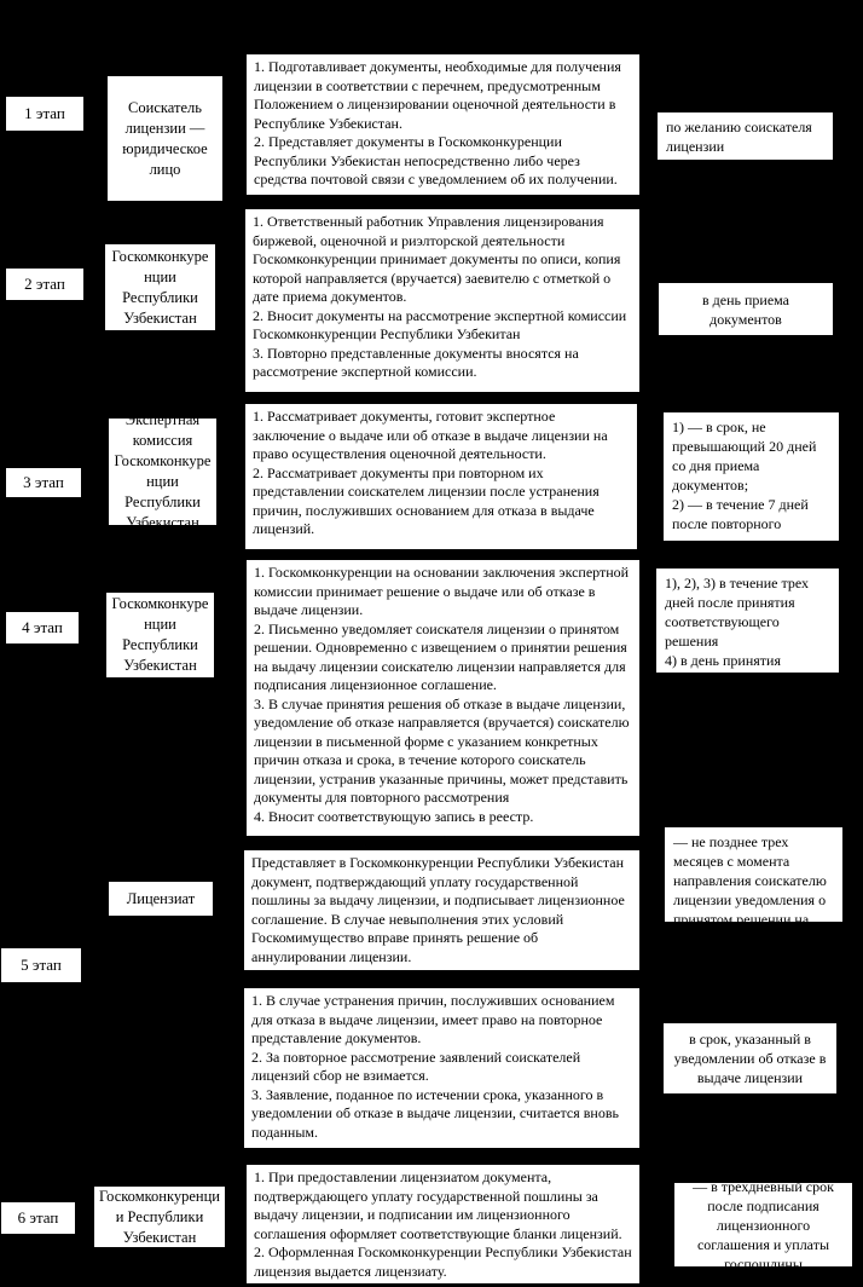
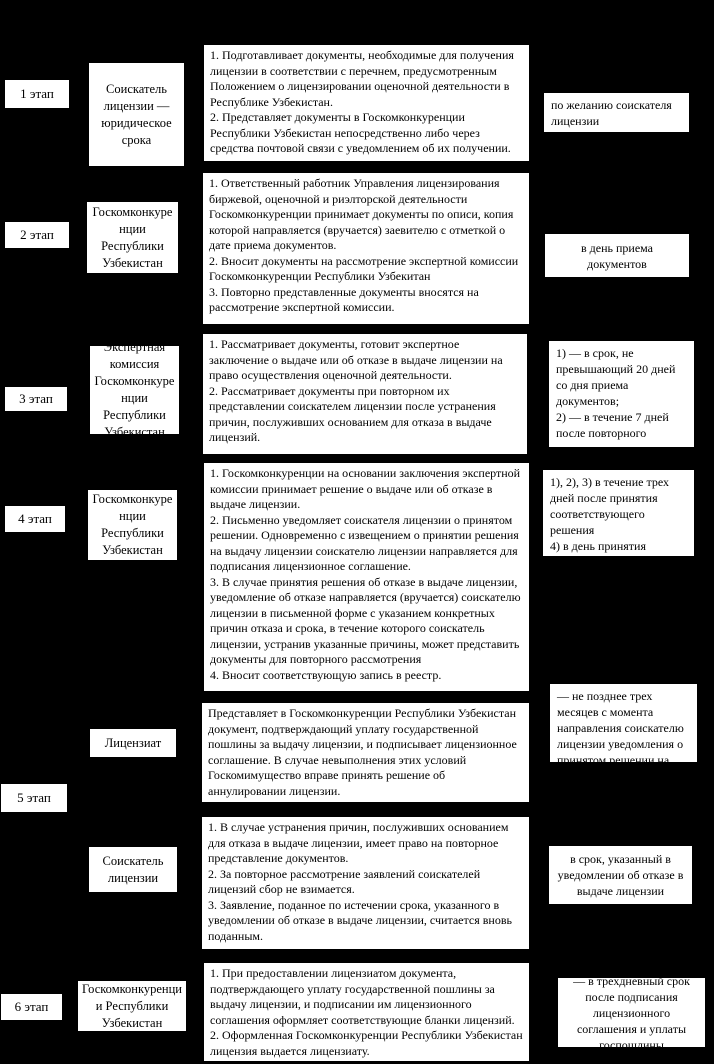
  1 этап
  2 этап
  3 этап
  4 этап
  5 этап
  6 этап
- Соискатель лицензии — юридическое лицо
+ Соискатель лицензии — юридическое срока
  Госкомконкуренции Республики Узбекистан
  Экспертная комиссия Госкомконкуренции Республики Узбекистан
  Госкомконкуренции Республики Узбекистан
  Лицензиат
+ Соискатель лицензии
  Госкомконкуренции Республики Узбекистан
  1. Подготавливает документы, необходимые для получения лицензии в соответствии с перечнем, предусмотренным Положением о лицензировании оценочной деятельности в Республике Узбекистан.
  2. Представляет документы в Госкомконкуренции Республики Узбекистан непосредственно либо через средства почтовой связи с уведомлением об их получении.
  1. Ответственный работник Управления лицензирования биржевой, оценочной и риэлторской деятельности Госкомконкуренции принимает документы по описи, копия которой направляется (вручается) заевителю с отметкой о дате приема документов.
  2. Вносит документы на рассмотрение экспертной комиссии Госкомконкуренции Республики Узбекитан
  3. Повторно представленные документы вносятся на рассмотрение экспертной комиссии.
  1. Рассматривает документы, готовит экспертное заключение о выдаче или об отказе в выдаче лицензии на право осуществления оценочной деятельности.
  2. Рассматривает документы при повторном их представлении соискателем лицензии после устранения причин, послуживших основанием для отказа в выдаче лицензий.
  1. Госкомконкуренции на основании заключения экспертной комиссии принимает решение о выдаче или об отказе в выдаче лицензии.
  2. Письменно уведомляет соискателя лицензии о принятом решении. Одновременно с извещением о принятии решения на выдачу лицензии соискателю лицензии направляется для подписания лицензионное соглашение.
  3. В случае принятия решения об отказе в выдаче лицензии, уведомление об отказе направляется (вручается) соискателю лицензии в письменной форме с указанием конкретных причин отказа и срока, в течение которого соискатель лицензии, устранив указанные причины, может представить документы для повторного рассмотрения
  4. Вносит соответствующую запись в реестр.
  Представляет в Госкомконкуренции Республики Узбекистан документ, подтверждающий уплату государственной пошлины за выдачу лицензии, и подписывает лицензионное соглашение. В случае невыполнения этих условий Госкомимущество вправе принять решение об аннулировании лицензии.
  1. В случае устранения причин, послуживших основанием для отказа в выдаче лицензии, имеет право на повторное представление документов.
  2. За повторное рассмотрение заявлений соискателей лицензий сбор не взимается.
  3. Заявление, поданное по истечении срока, указанного в уведомлении об отказе в выдаче лицензии, считается вновь поданным.
  1. При предоставлении лицензиатом документа, подтверждающего уплату государственной пошлины за выдачу лицензии, и подписании им лицензионного соглашения оформляет соответствующие бланки лицензий.
  2. Оформленная Госкомконкуренции Республики Узбекистан лицензия выдается лицензиату.
  по желанию соискателя лицензии
  в день приема документов
  1) — в срок, не превышающий 20 дней со дня приема документов;
  1), 2), 3) в течение трех дней после принятия соответствующего решения
  — не позднее трех месяцев с момента направления соискателю лицензии уведомления о принятом решении на
  в срок, указанный в уведомлении об отказе в выдаче лицензии
  — в трехдневный срок после подписания лицензионного соглашения и уплаты госпошлины
